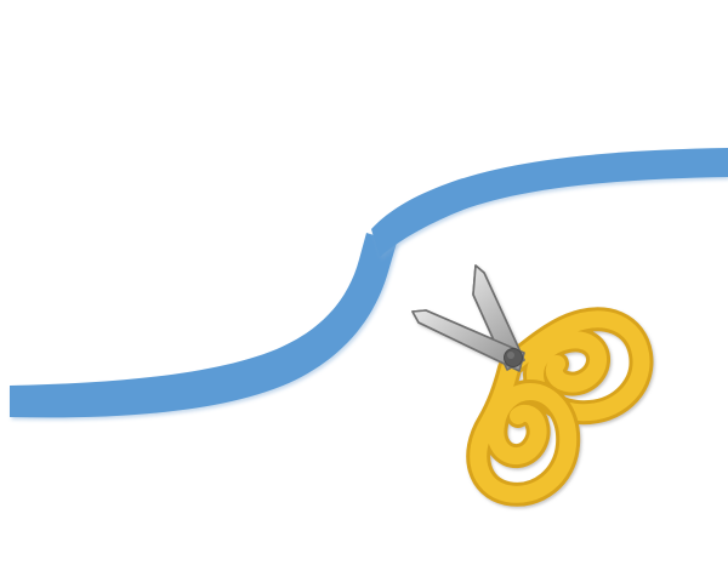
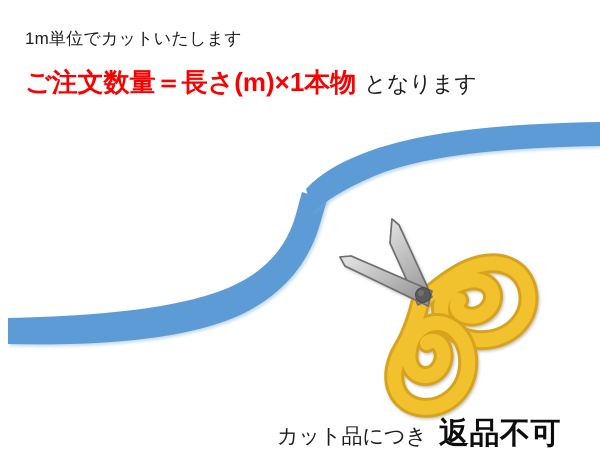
+ 1m単位でカットいたします
+ ご注文数量＝長さ(m)×1本物 となります
+ カット品につき 返品不可
